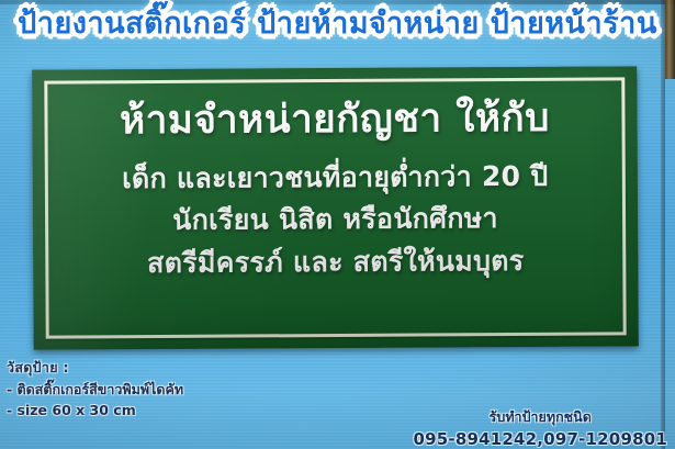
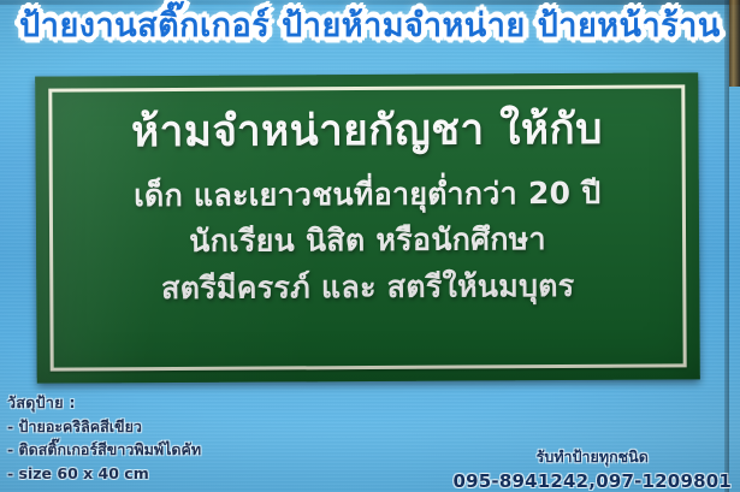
  ป้ายงานสติ๊กเกอร์ ป้ายห้ามจำหน่าย ป้ายหน้าร้าน
  วัสดุป้าย :
+ - ป้ายอะคริลิคสีเขียว
  - ติดสติ๊กเกอร์สีขาวพิมพ์ไดคัท
- - size 60 x 30 cm
+ - size 60 x 40 cm
  รับทำป้ายทุกชนิด
  095-8941242,097-1209801
